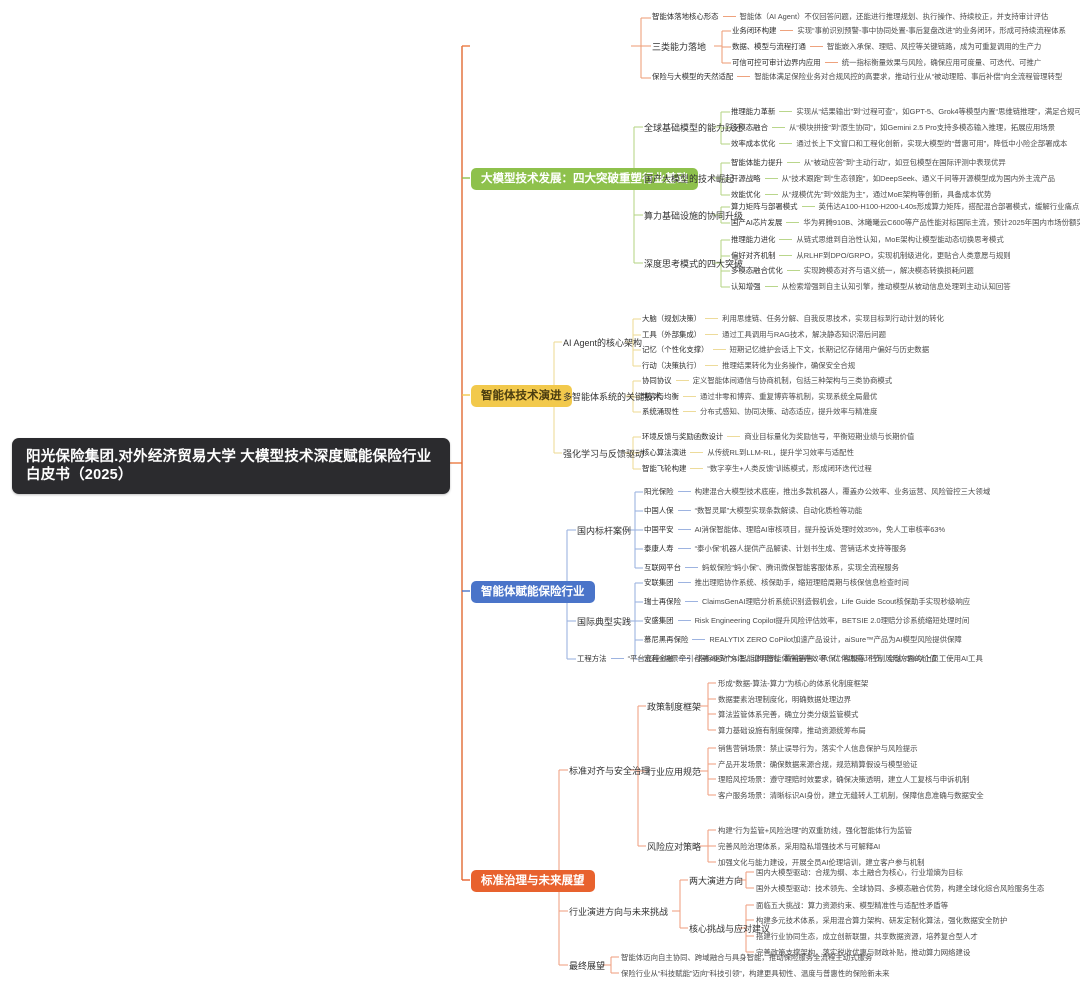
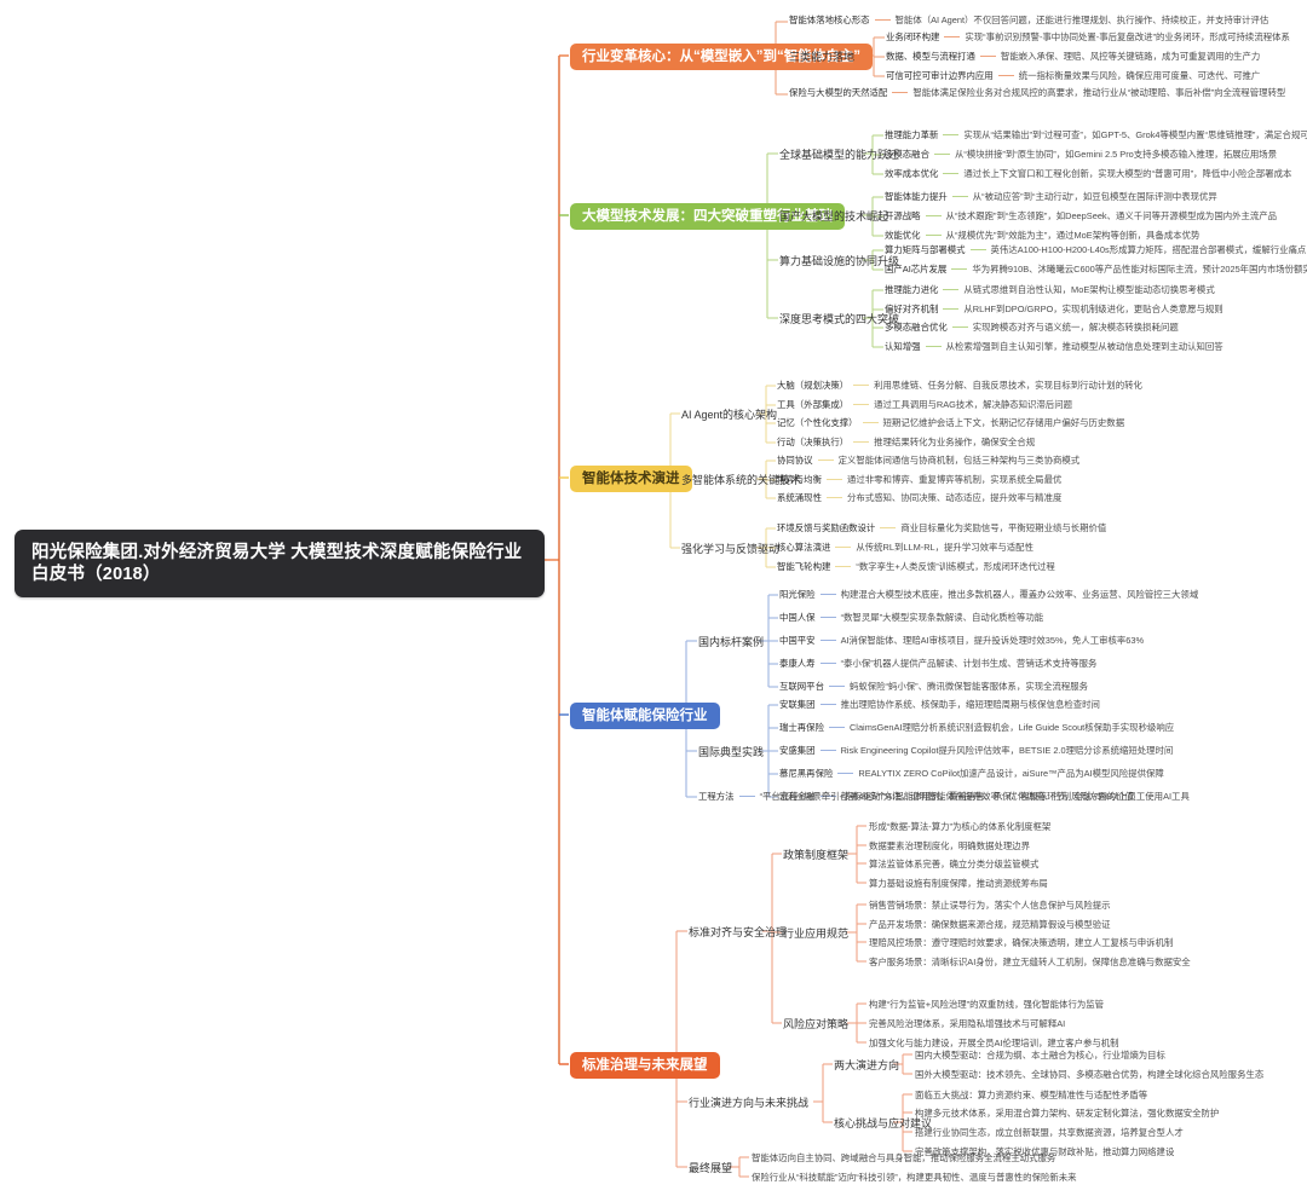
- 阳光保险集团.对外经济贸易大学 大模型技术深度赋能保险行业白皮书（2025）
+ 阳光保险集团.对外经济贸易大学 大模型技术深度赋能保险行业白皮书（2018）
+ 行业变革核心：从“模型嵌入”到“智能体自主”
  智能体落地核心形态
  智能体（AI Agent）不仅回答问题，还能进行推理规划、执行操作、持续校正，并支持审计评估
  三类能力落地
  业务闭环构建
  实现“事前识别预警-事中协同处置-事后复盘改进”的业务闭环，形成可持续流程体系
  数据、模型与流程打通
  智能嵌入承保、理赔、风控等关键链路，成为可重复调用的生产力
  可信可控可审计边界内应用
  统一指标衡量效果与风险，确保应用可度量、可迭代、可推广
  保险与大模型的天然适配
  智能体满足保险业务对合规风控的高要求，推动行业从“被动理赔、事后补偿”向全流程管理转型
  大模型技术发展：四大突破重塑行业基础
  全球基础模型的能力跃迁
  推理能力革新
  实现从“结果输出”到“过程可查”，如GPT-5、Grok4等模型内置“思维链推理”，满足合规可
  多模态融合
  从“模块拼接”到“原生协同”，如Gemini 2.5 Pro支持多模态输入推理，拓展应用场景
  效率成本优化
  通过长上下文窗口和工程化创新，实现大模型的“普惠可用”，降低中小险企部署成本
  国产大模型的技术崛起
  智能体能力提升
  从“被动应答”到“主动行动”，如豆包模型在国际评测中表现优异
  开源战略
  从“技术跟跑”到“生态领跑”，如DeepSeek、通义千问等开源模型成为国内外主流产品
  效能优化
  从“规模优先”到“效能为主”，通过MoE架构等创新，具备成本优势
  算力基础设施的协同升级
  算力矩阵与部署模式
  英伟达A100-H100-H200-L40s形成算力矩阵，搭配混合部署模式，缓解行业痛点
  国产AI芯片发展
  华为昇腾910B、沐曦曦云C600等产品性能对标国际主流，预计2025年国内市场份额
  深度思考模式的四大突破
  推理能力进化
  从链式思维到自治性认知，MoE架构让模型能动态切换思考模式
  偏好对齐机制
  从RLHF到DPO/GRPO，实现机制级进化，更贴合人类意愿与规则
  多模态融合优化
  实现跨模态对齐与语义统一，解决模态转换损耗问题
  认知增强
  从检索增强到自主认知引擎，推动模型从被动信息处理到主动认知回答
  智能体技术演进
  AI Agent的核心架构
  大脑（规划决策）
  利用思维链、任务分解、自我反思技术，实现目标到行动计划的转化
  工具（外部集成）
  通过工具调用与RAG技术，解决静态知识滞后问题
  记忆（个性化支撑）
  短期记忆维护会话上下文，长期记忆存储用户偏好与历史数据
  行动（决策执行）
  推理结果转化为业务操作，确保安全合规
  多智能体系统的关键技术
  协同协议
  定义智能体间通信与协商机制，包括三种架构与三类协商模式
  博弈与均衡
  通过非零和博弈、重复博弈等机制，实现系统全局最优
  系统涌现性
  分布式感知、协同决策、动态适应，提升效率与精准度
  强化学习与反馈驱动
  环境反馈与奖励函数设计
  商业目标量化为奖励信号，平衡短期业绩与长期价值
  核心算法演进
  从传统RL到LLM-RL，提升学习效率与适配性
  智能飞轮构建
  “数字孪生+人类反馈”训练模式，形成闭环迭代过程
  智能体赋能保险行业
  国内标杆案例
  阳光保险
  构建混合大模型技术底座，推出多款机器人，覆盖办公效率、业务运营、风险管控三大领域
  中国人保
  “数智灵犀”大模型实现条款解读、自动化质检等功能
  中国平安
  AI消保智能体、理赔AI审核项目，提升投诉处理时效35%，免人工审核率63%
  泰康人寿
  “泰小保”机器人提供产品解读、计划书生成、营销话术支持等服务
  互联网平台
  蚂蚁保险“蚂小保”、腾讯微保智能客服体系，实现全流程服务
  国际典型实践
  安联集团
  推出理赔协作系统、核保助手，缩短理赔周期与核保信息检查时间
  瑞士再保险
  ClaimsGenAI理赔分析系统识别造假机会，Life Guide Scout核保助手实现秒级响应
  安盛集团
  Risk Engineering Copilot提升风险评估效率，BETSIE 2.0理赔分诊系统缩短处理时间
  慕尼黑再保险
  REALYTIX ZERO CoPilot加速产品设计，aiSure™产品为AI模型风险提供保障
  宏利金融
  部署40多个AI智能体用例，覆盖销售、承保、客服等环节，全球75%以上员工使用AI工具
  工程方法
  “平台底座+场景牵引+指标驱动”方法，证明智能体在提升效率、优化体验、控制风险方面的价值
  标准治理与未来展望
  标准对齐与安全治理
  政策制度框架
  形成“数据-算法-算力”为核心的体系化制度框架
  数据要素治理制度化，明确数据处理边界
  算法监管体系完善，确立分类分级监管模式
  算力基础设施有制度保障，推动资源统筹布局
  行业应用规范
  销售营销场景：禁止误导行为，落实个人信息保护与风险提示
  产品开发场景：确保数据来源合规，规范精算假设与模型验证
  理赔风控场景：遵守理赔时效要求，确保决策透明，建立人工复核与申诉机制
  客户服务场景：清晰标识AI身份，建立无缝转人工机制，保障信息准确与数据安全
  风险应对策略
  构建“行为监管+风险治理”的双重防线，强化智能体行为监管
  完善风险治理体系，采用隐私增强技术与可解释AI
  加强文化与能力建设，开展全员AI伦理培训，建立客户参与机制
  行业演进方向与未来挑战
  两大演进方向
  国内大模型驱动：合规为纲、本土融合为核心，行业增熵为目标
  国外大模型驱动：技术领先、全球协同、多模态融合优势，构建全球化综合风险服务生态
  核心挑战与应对建议
  面临五大挑战：算力资源约束、模型精准性与适配性矛盾等
  构建多元技术体系，采用混合算力架构、研发定制化算法，强化数据安全防护
  搭建行业协同生态，成立创新联盟，共享数据资源，培养复合型人才
  完善政策支撑架构，落实税收优惠与财政补贴，推动算力网络建设
  最终展望
  智能体迈向自主协同、跨域融合与具身智能，推动保险服务全流程主动式服务
  保险行业从“科技赋能”迈向“科技引领”，构建更具韧性、温度与普惠性的保险新未来
